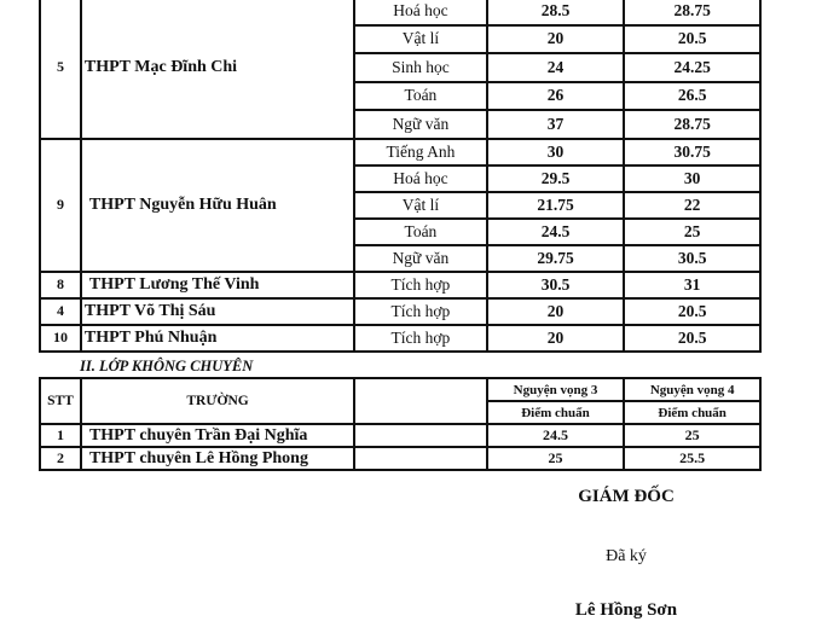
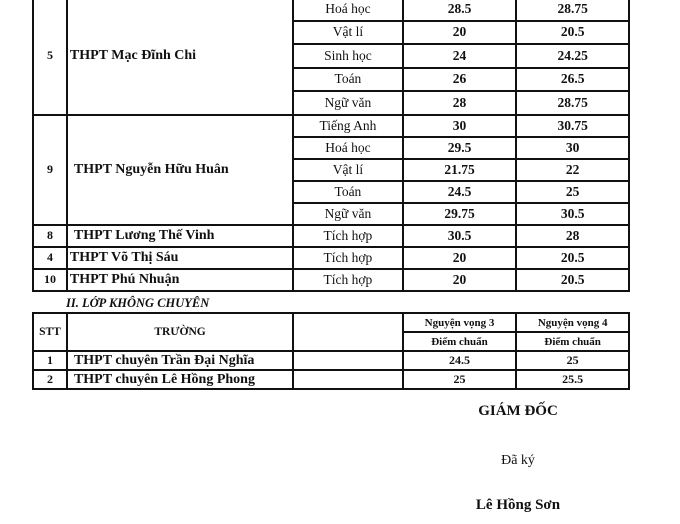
  5	THPT Mạc Đĩnh Chi	Hoá học	28.5	28.75
  Vật lí	20	20.5
  Sinh học	24	24.25
  Toán	26	26.5
- Ngữ văn	37	28.75
+ Ngữ văn	28	28.75
  9	THPT Nguyễn Hữu Huân	Tiếng Anh	30	30.75
  Hoá học	29.5	30
  Vật lí	21.75	22
  Toán	24.5	25
  Ngữ văn	29.75	30.5
- 8	THPT Lương Thế Vinh	Tích hợp	30.5	31
+ 8	THPT Lương Thế Vinh	Tích hợp	30.5	28
  4	THPT Võ Thị Sáu	Tích hợp	20	20.5
  10	THPT Phú Nhuận	Tích hợp	20	20.5
  II. LỚP KHÔNG CHUYÊN
  STT	TRƯỜNG		Nguyện vọng 3	Nguyện vọng 4
  Điểm chuẩn	Điểm chuẩn
  1	THPT chuyên Trần Đại Nghĩa		24.5	25
  2	THPT chuyên Lê Hồng Phong		25	25.5
  GIÁM ĐỐC
  Đã ký
  Lê Hồng Sơn
